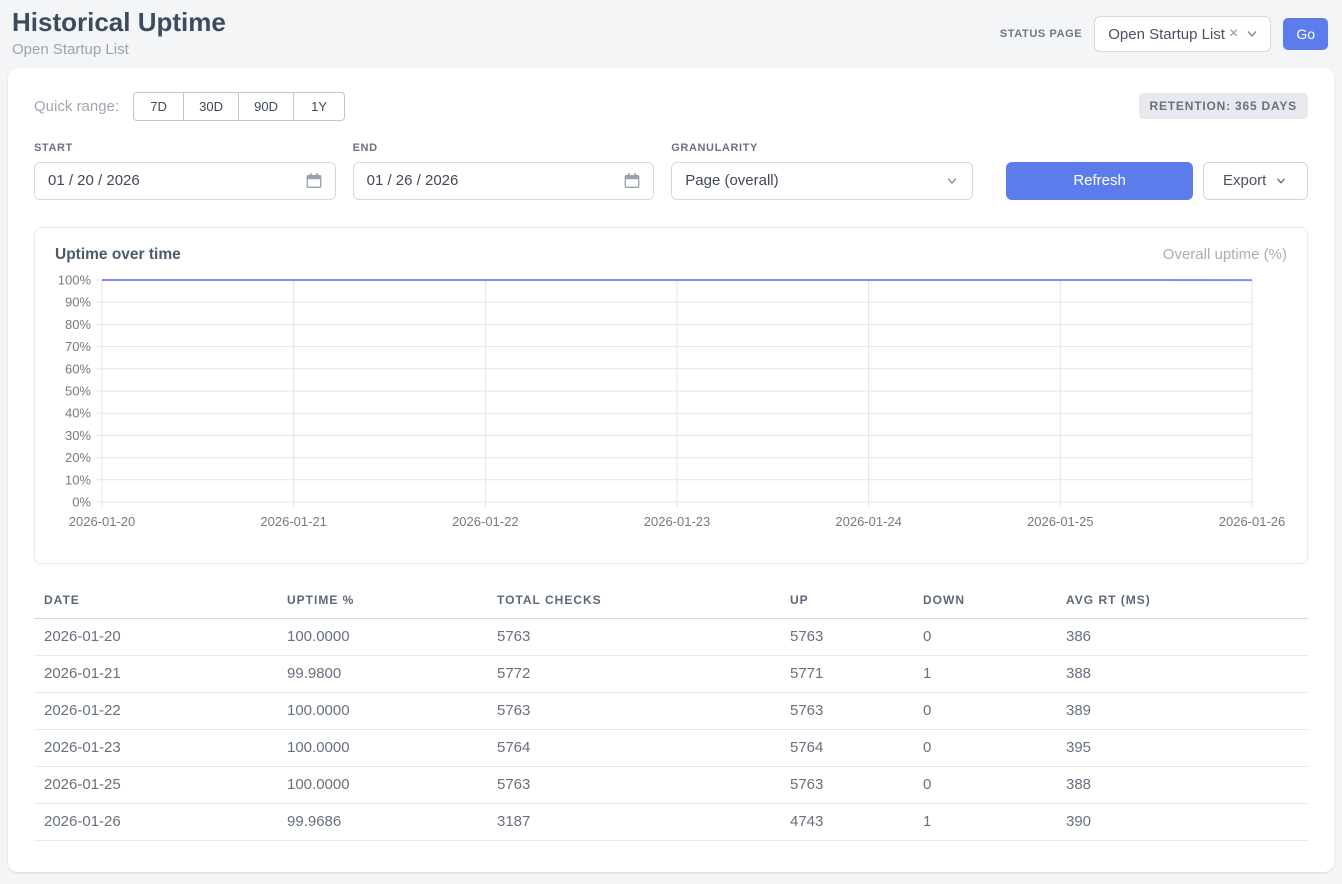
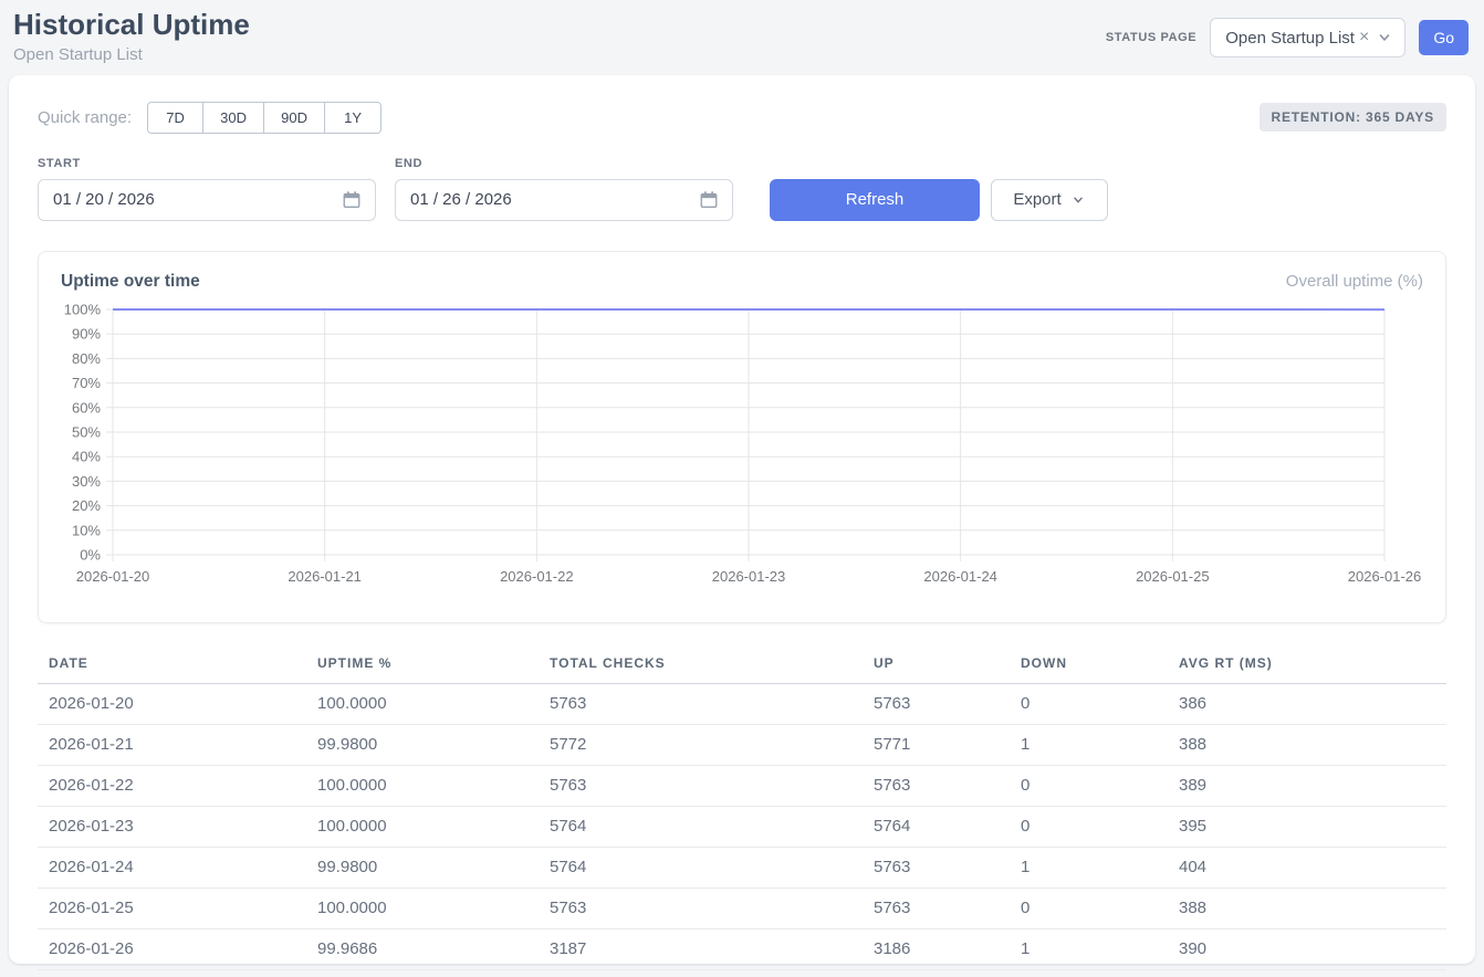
  Historical Uptime
  Open Startup List
  STATUS PAGE
  Open Startup List
  ×
  Go
  Quick range:
  7D
  30D
  90D
  1Y
  RETENTION: 365 DAYS
  START
  01 / 20 / 2026
  END
  01 / 26 / 2026
- GRANULARITY
- Page (overall)
  Refresh
  Export
  Uptime over time
  Overall uptime (%)
  0%
  10%
  20%
  30%
  40%
  50%
  60%
  70%
  80%
  90%
  100%
  2026-01-20
  2026-01-21
  2026-01-22
  2026-01-23
  2026-01-24
  2026-01-25
  2026-01-26
  DATE	UPTIME %	TOTAL CHECKS	UP	DOWN	AVG RT (MS)
  2026-01-20	100.0000	5763	5763	0	386
  2026-01-21	99.9800	5772	5771	1	388
  2026-01-22	100.0000	5763	5763	0	389
  2026-01-23	100.0000	5764	5764	0	395
+ 2026-01-24	99.9800	5764	5763	1	404
  2026-01-25	100.0000	5763	5763	0	388
- 2026-01-26	99.9686	3187	4743	1	390
+ 2026-01-26	99.9686	3187	3186	1	390
